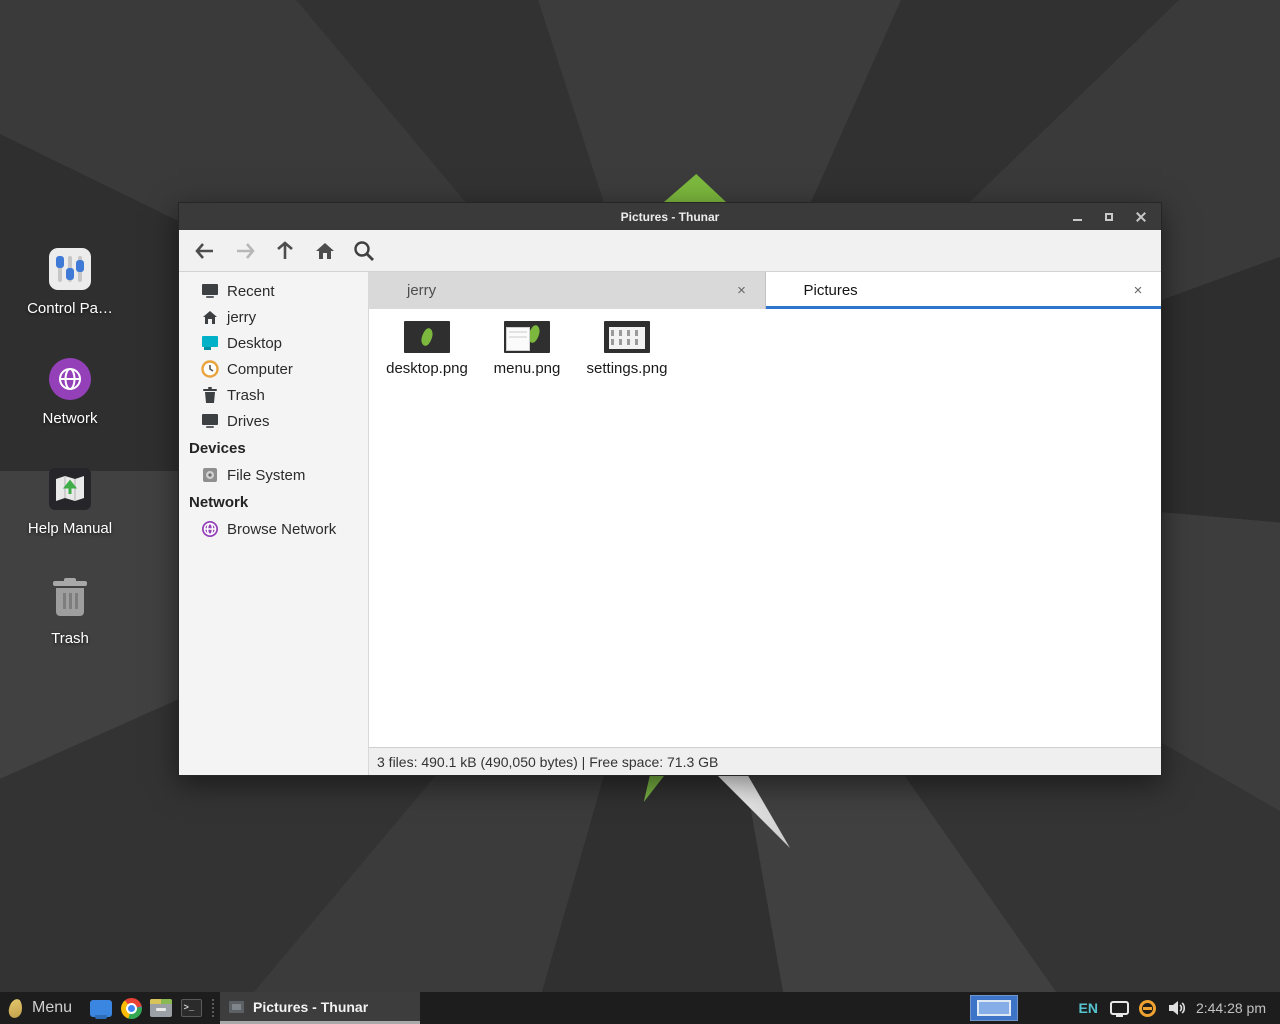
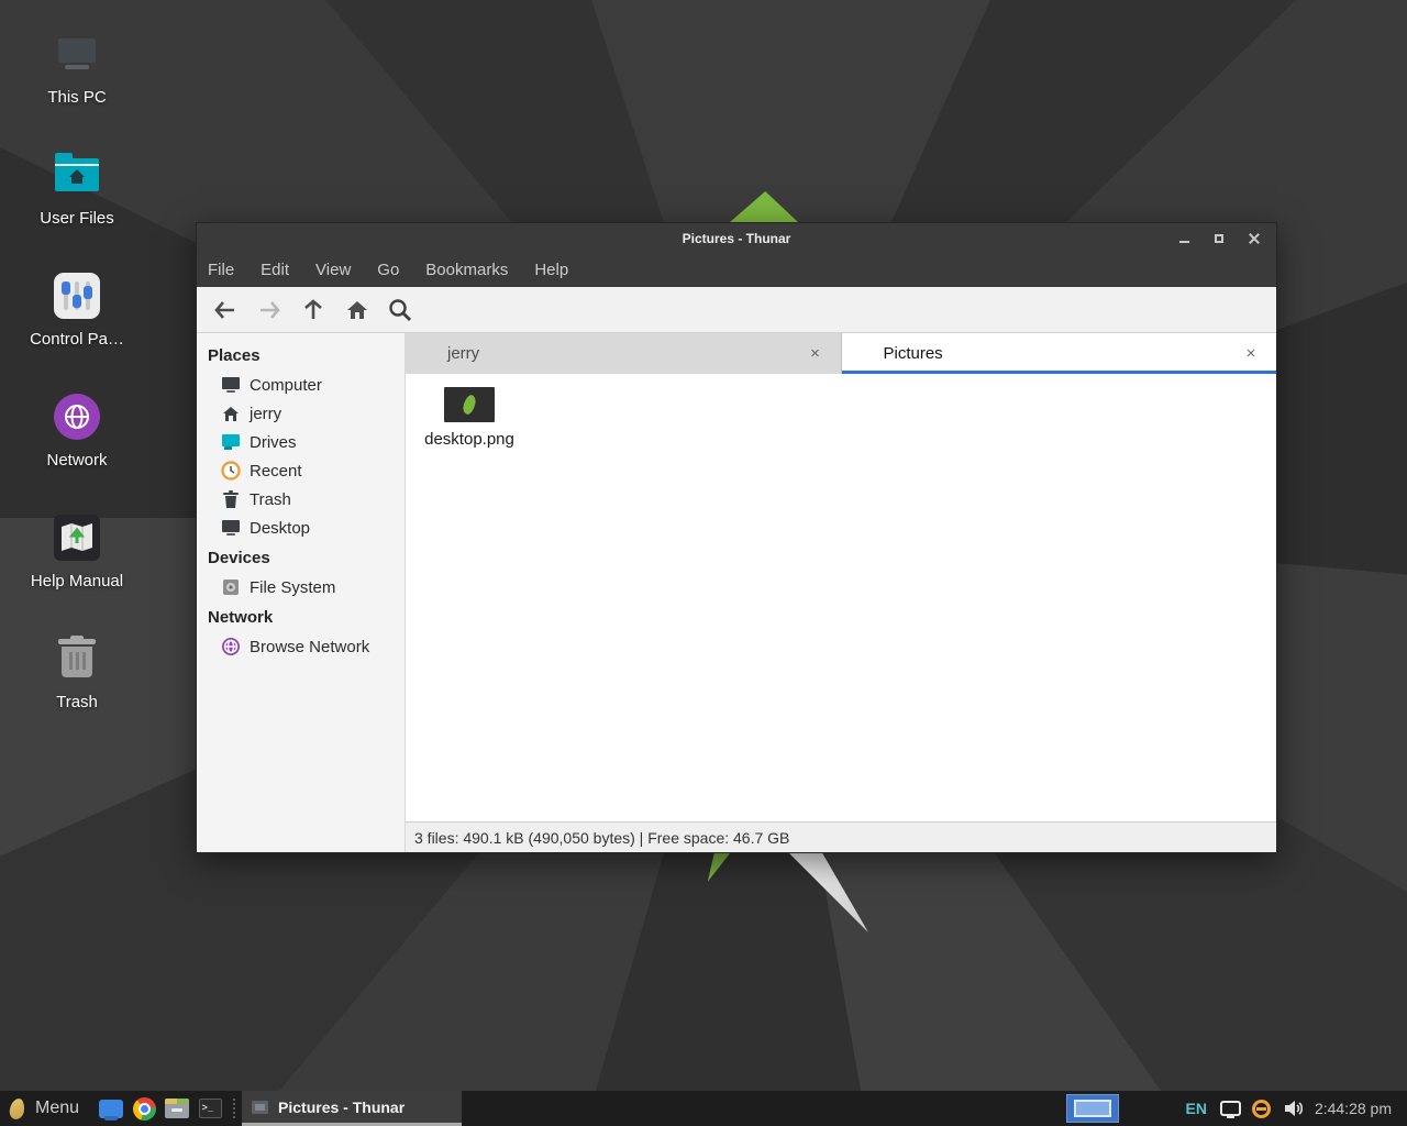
+ This PC
+ User Files
  Control Pa…
  Network
  Help Manual
  Trash
  Pictures - Thunar
+ File
+ Edit
+ View
+ Go
+ Bookmarks
+ Help
+ Places
- Recent
+ Computer
  jerry
- Desktop
+ Drives
- Computer
+ Recent
  Trash
- Drives
+ Desktop
  Devices
  File System
  Network
  Browse Network
  jerry
  ×
  Pictures
  ×
  desktop.png
- menu.png
- settings.png
- 3 files: 490.1 kB (490,050 bytes) | Free space: 71.3 GB
+ 3 files: 490.1 kB (490,050 bytes) | Free space: 46.7 GB
  Menu
  >_
  Pictures - Thunar
  EN
  2:44:28 pm
